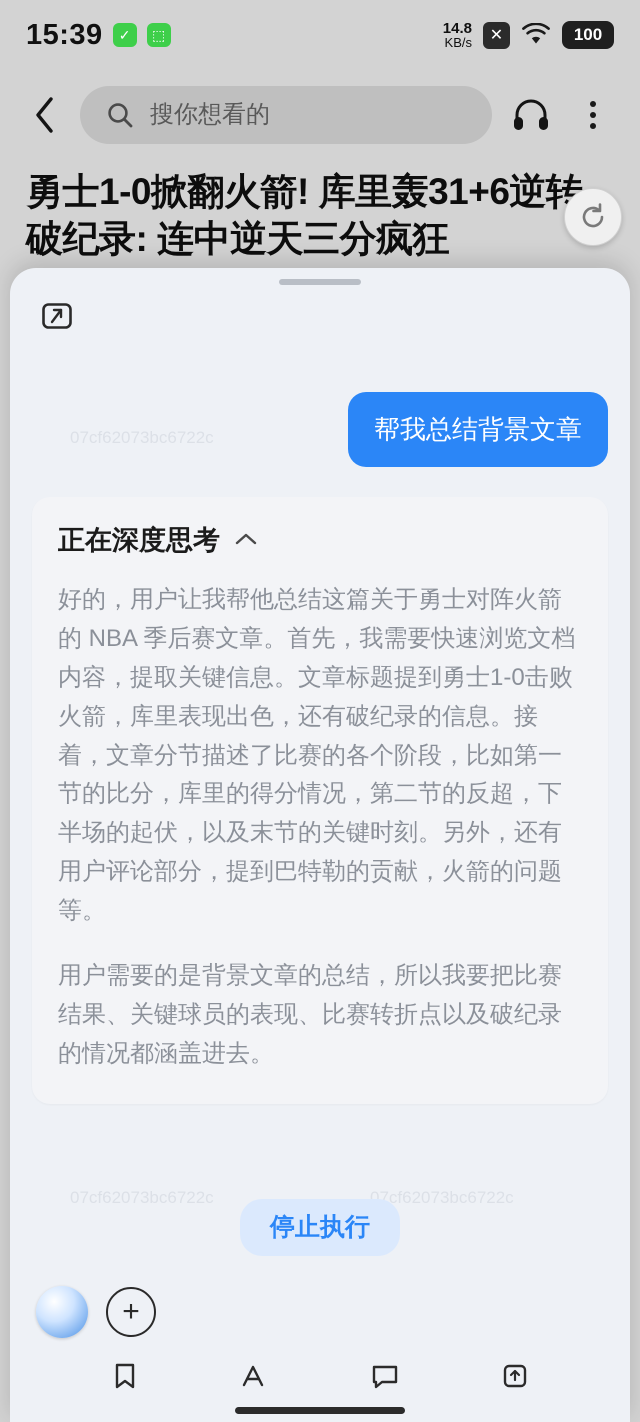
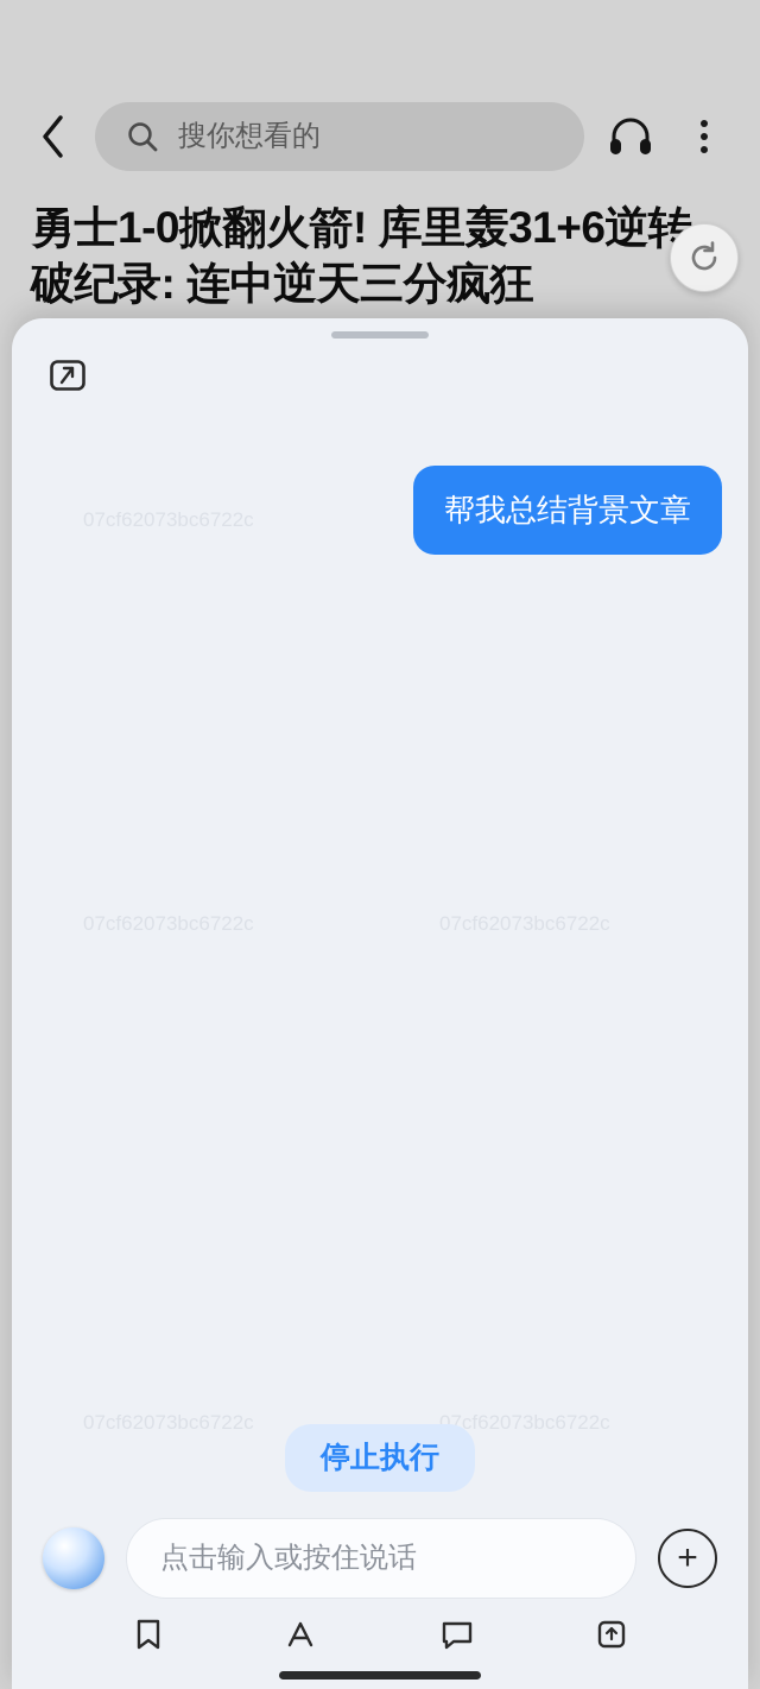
- 15:39
- ✓
- ⬚
- 14.8
- KB/s
- ✕
- 100
  搜你想看的
  勇士1-0掀翻火箭! 库里轰31+6逆转破纪录: 连中逆天三分疯狂
  帮我总结背景文章
- 正在深度思考
- 好的，用户让我帮他总结这篇关于勇士对阵火箭的 NBA 季后赛文章。首先，我需要快速浏览文档内容，提取关键信息。文章标题提到勇士1-0击败火箭，库里表现出色，还有破纪录的信息。接着，文章分节描述了比赛的各个阶段，比如第一节的比分，库里的得分情况，第二节的反超，下半场的起伏，以及末节的关键时刻。另外，还有用户评论部分，提到巴特勒的贡献，火箭的问题等。
- 用户需要的是背景文章的总结，所以我要把比赛结果、关键球员的表现、比赛转折点以及破纪录的情况都涵盖进去。
  停止执行
+ 点击输入或按住说话
  +
